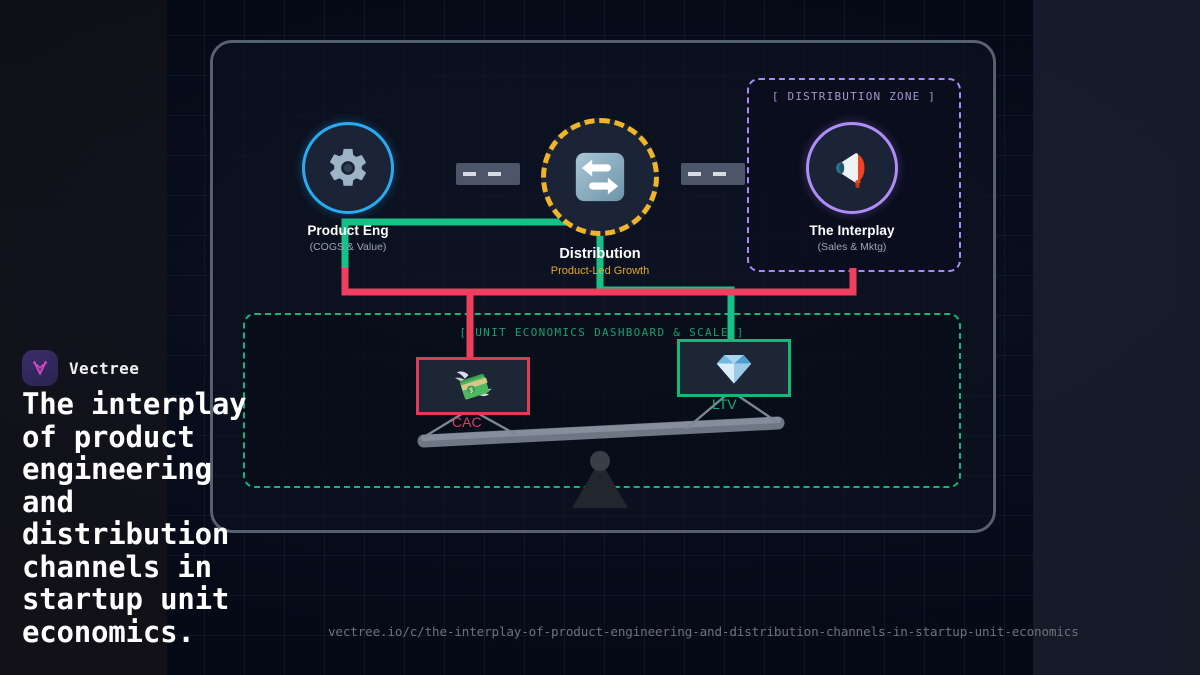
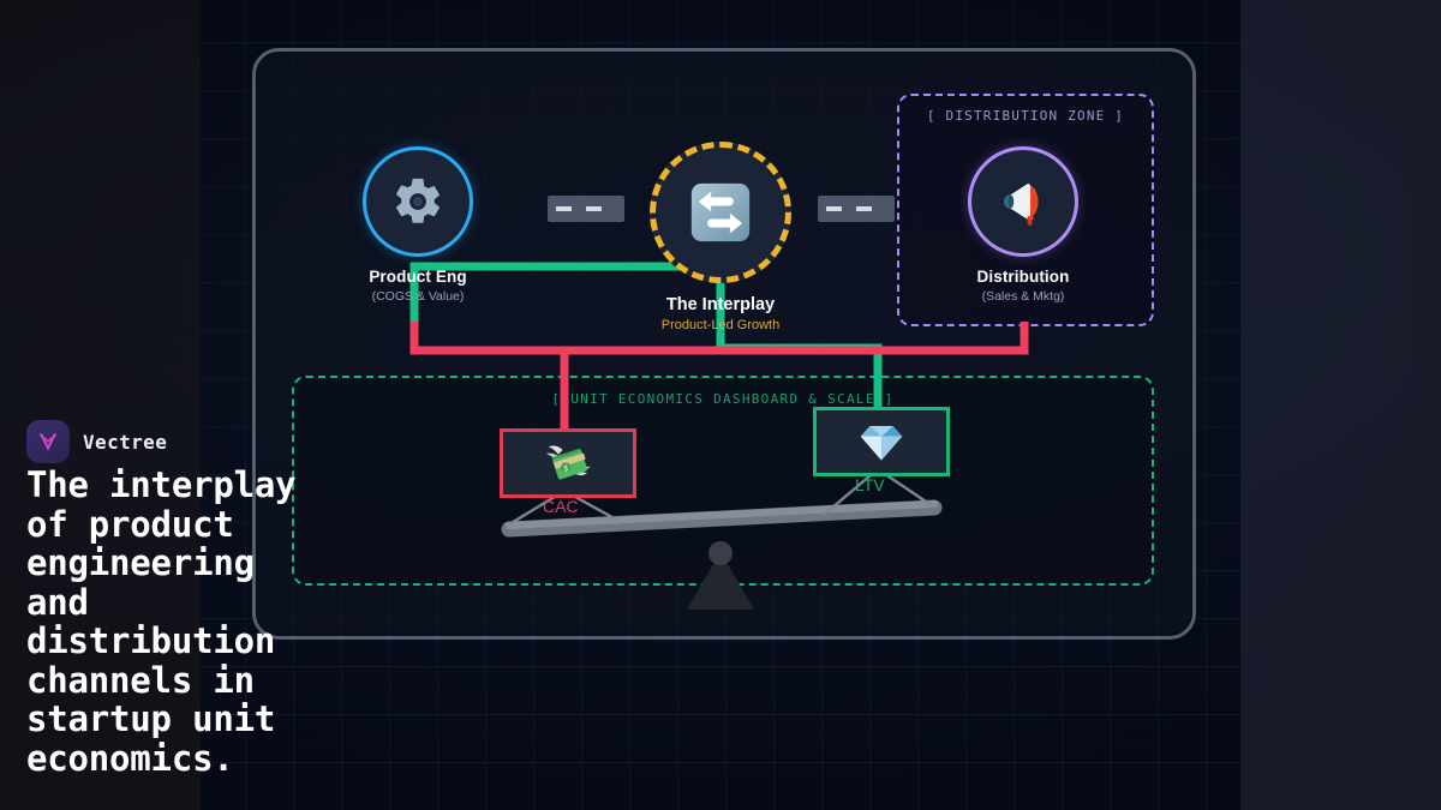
  [ DISTRIBUTION ZONE ]
  [ UNIT ECONOMICS DASHBOARD & SCALE ]
  Product Eng
  (COGS & Value)
- The Interplay
+ Distribution
  (Sales & Mktg)
- Distribution
+ The Interplay
  Product-Led Growth
  $
  CAC
  LTV
  Vectree
  The interplay
  of product
  engineering
  and
  distribution
  channels in
  startup unit
  economics.
- vectree.io/c/the-interplay-of-product-engineering-and-distribution-channels-in-startup-unit-economics
